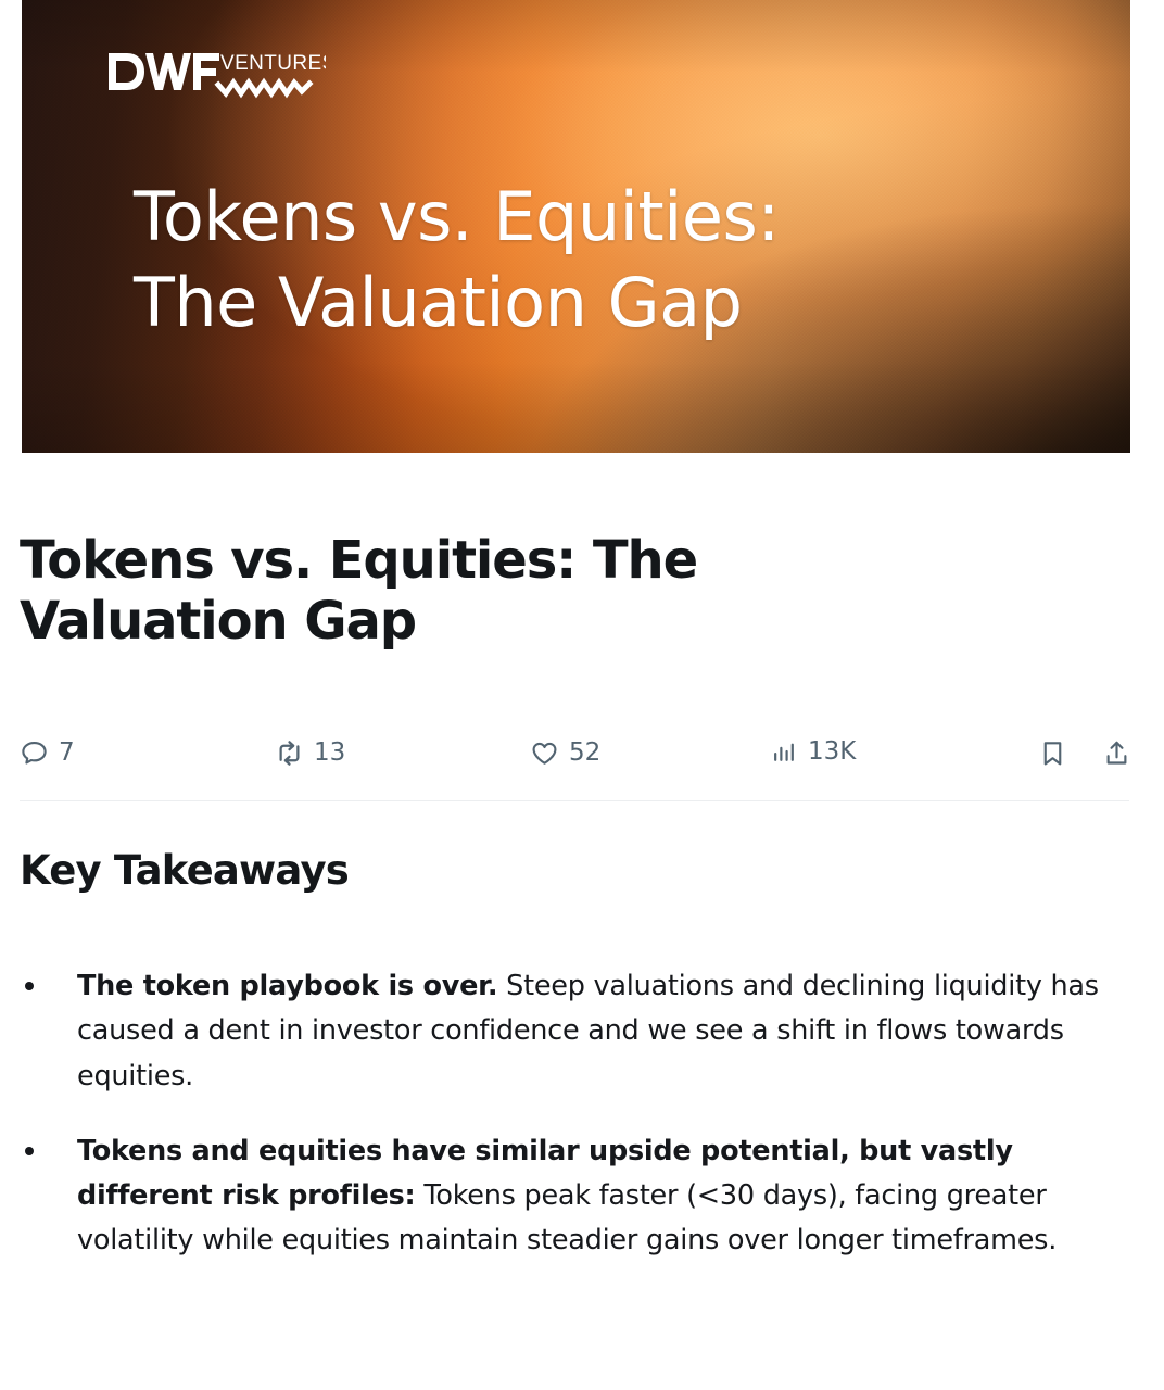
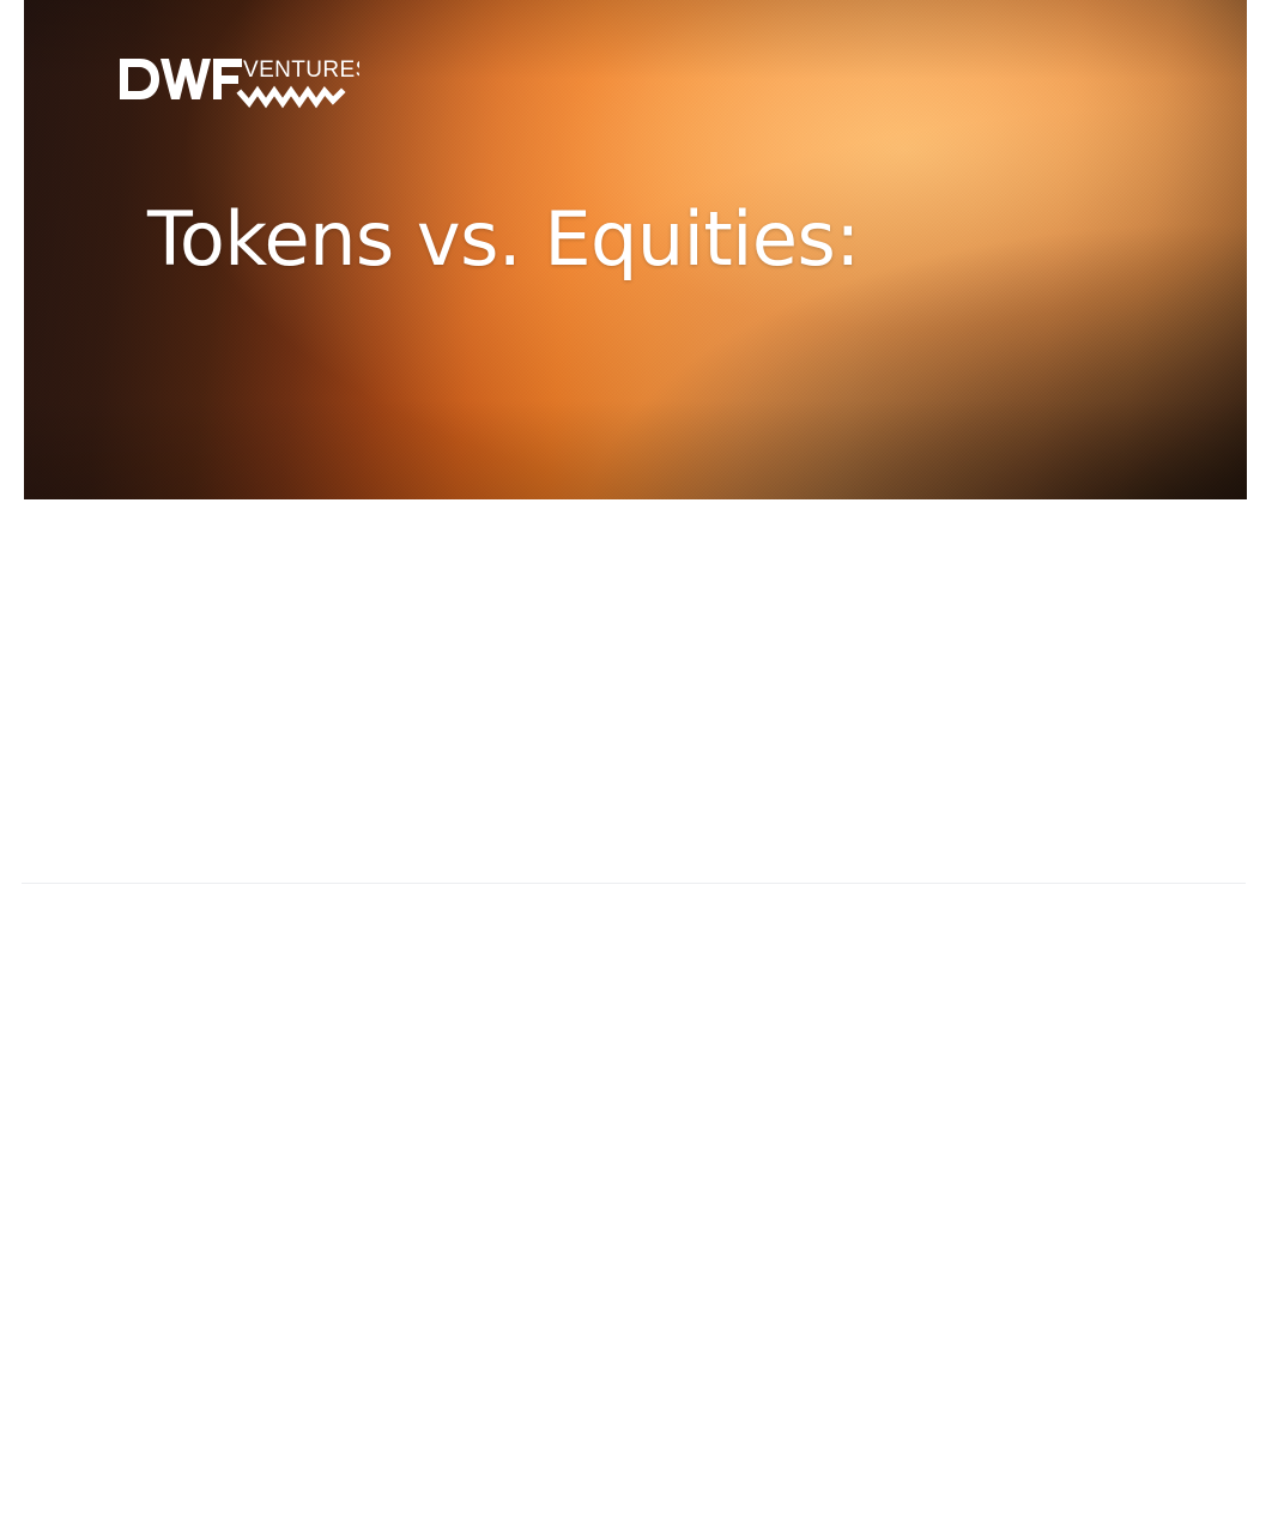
  VENTURE
  Tokens vs. Equities:
- The Valuation Gap
- Tokens vs. Equities: The Valuation Gap
- 7
- 13
- 52
- 13K
- Key Takeaways
- The token playbook is over. Steep valuations and declining liquidity has caused a dent in investor confidence and we see a shift in flows towards equities.
- Tokens and equities have similar upside potential, but vastly different risk profiles: Tokens peak faster (<30 days), facing greater volatility while equities maintain steadier gains over longer timeframes.
